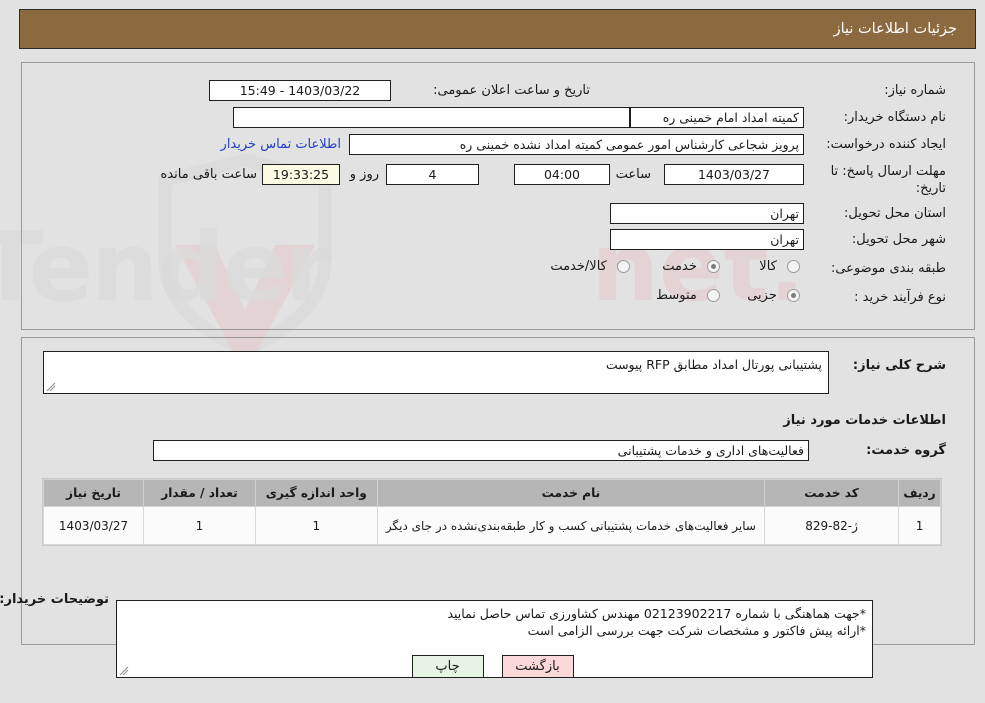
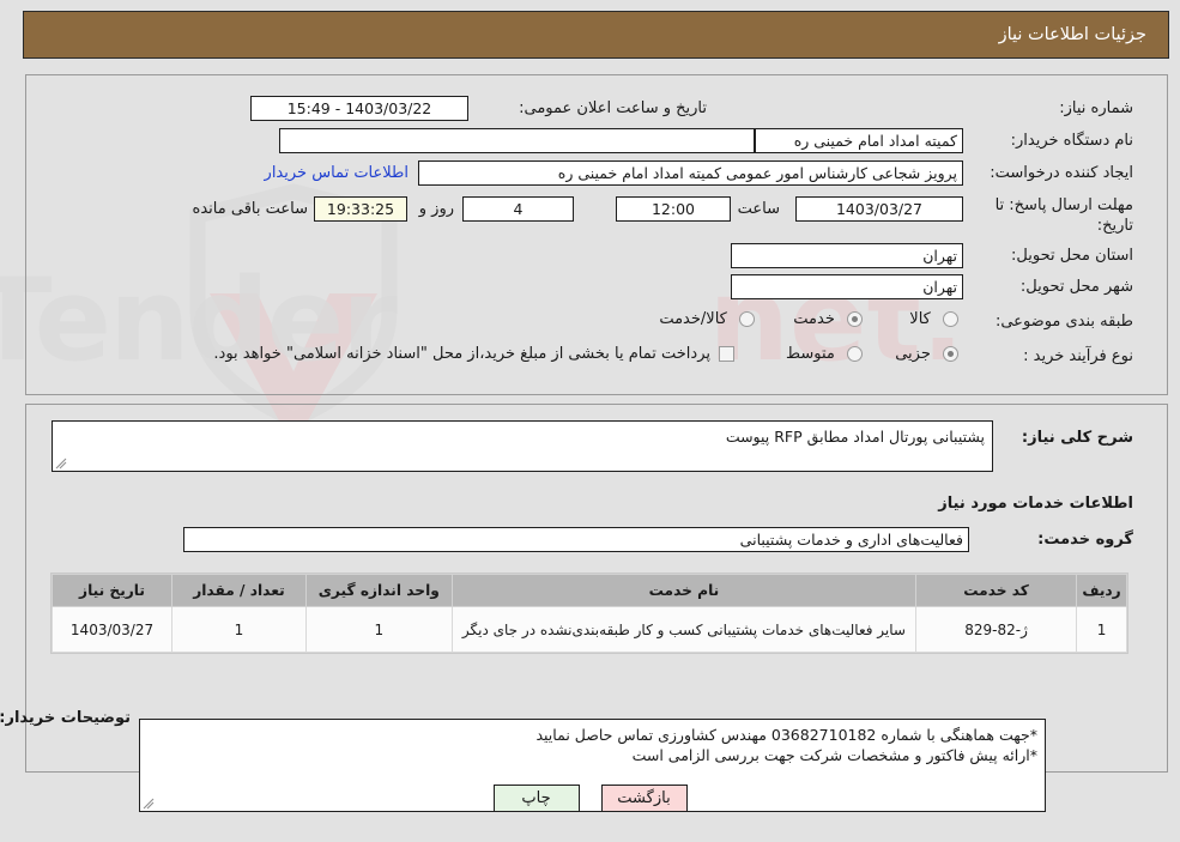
  جزئیات اطلاعات نیاز
  شماره نیاز:
  تاریخ و ساعت اعلان عمومی:
  1403/03/22 - 15:49
  نام دستگاه خریدار:
  کمیته امداد امام خمینی ره
  ایجاد کننده درخواست:
- پرویز شجاعی کارشناس امور عمومی کمیته امداد نشده خمینی ره
+ پرویز شجاعی کارشناس امور عمومی کمیته امداد امام خمینی ره
  اطلاعات تماس خریدار
  مهلت ارسال پاسخ: تا
  تاریخ:
  1403/03/27
  ساعت
- 04:00
+ 12:00
  4
  روز و
  19:33:25
  ساعت باقی مانده
  استان محل تحویل:
  تهران
  شهر محل تحویل:
  تهران
  طبقه بندی موضوعی:
  کالا
  خدمت
  کالا/خدمت
  نوع فرآیند خرید :
  جزیی
  متوسط
+ پرداخت تمام یا بخشی از مبلغ خرید،از محل "اسناد خزانه اسلامی" خواهد بود.
  شرح کلی نیاز:
  پشتیبانی پورتال امداد مطابق RFP پیوست
  اطلاعات خدمات مورد نیاز
  گروه خدمت:
  فعالیت‌های اداری و خدمات پشتیبانی
  ردیف	کد خدمت	نام خدمت	واحد اندازه گیری	تعداد / مقدار	تاریخ نیاز
  1	ژ-82-829	سایر فعالیت‌های خدمات پشتیبانی کسب و کار طبقه‌بندی‌نشده در جای دیگر	1	1	1403/03/27
  توضیحات خریدار:
- *جهت هماهنگی با شماره 02123902217 مهندس کشاورزی تماس حاصل نمایید
+ *جهت هماهنگی با شماره 03682710182 مهندس کشاورزی تماس حاصل نمایید
  *ارائه پیش فاکتور و مشخصات شرکت جهت بررسی الزامی است
  بازگشت
  چاپ
